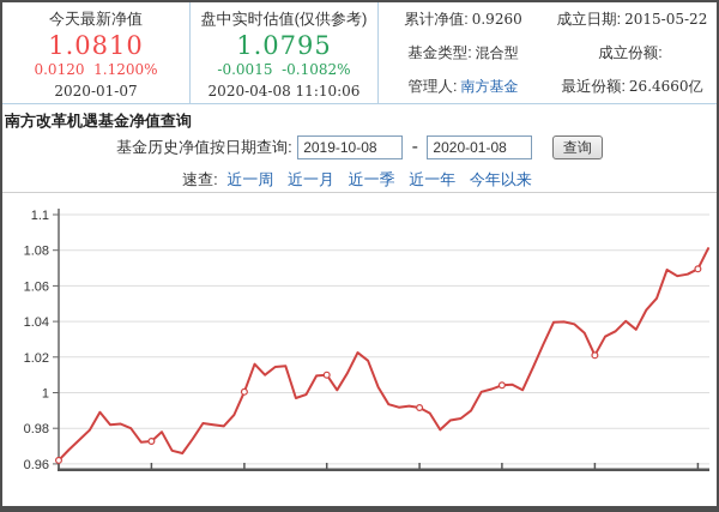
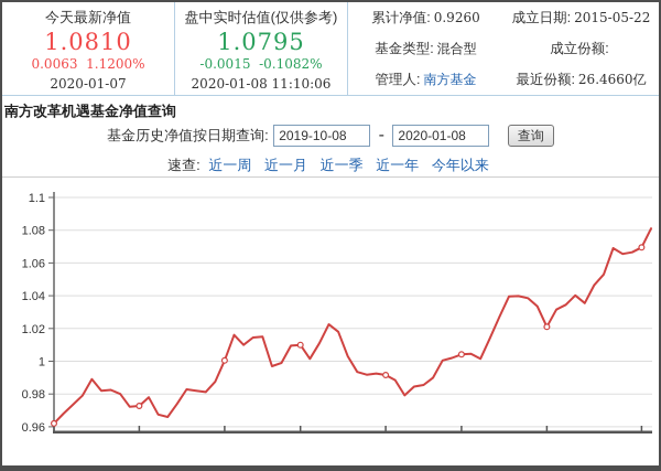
  今天最新净值
  1.0810
- 0.0120 1.1200%
+ 0.0063 1.1200%
  2020-01-07
  盘中实时估值(仅供参考)
  1.0795
  -0.0015 -0.1082%
- 2020-04-08 11:10:06
+ 2020-01-08 11:10:06
  累计净值: 0.9260
  成立日期: 2015-05-22
  基金类型: 混合型
  成立份额:
  管理人: 南方基金
  最近份额: 26.4660亿
  南方改革机遇基金净值查询
  基金历史净值按日期查询: 2019-10-08 - 2020-01-08 查询
  速查: 近一周 近一月 近一季 近一年 今年以来
  1.1
  1.08
  1.06
  1.04
  1.02
  1
  0.98
  0.96
